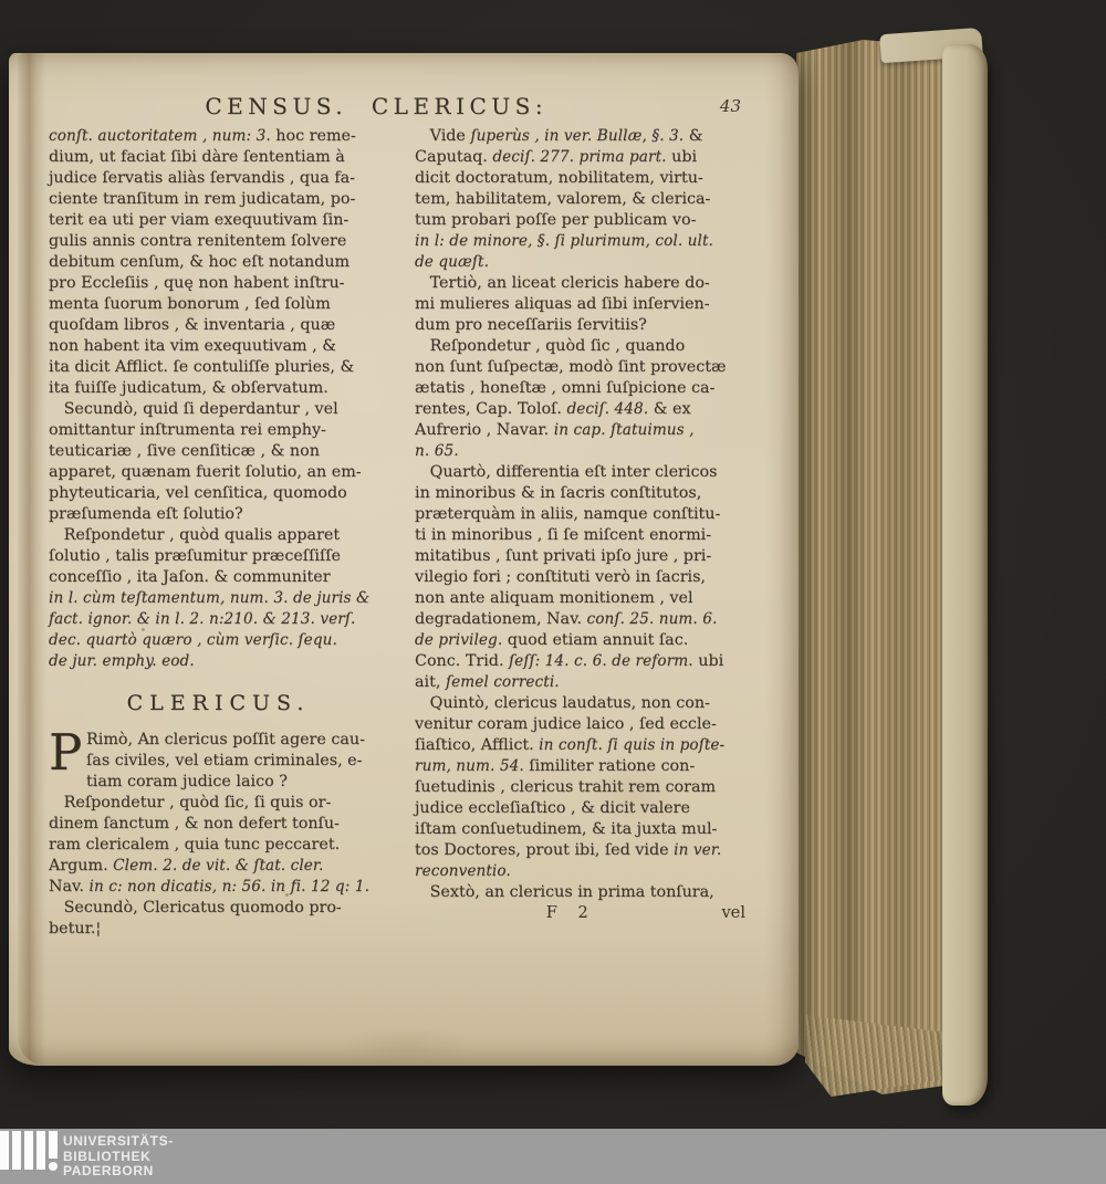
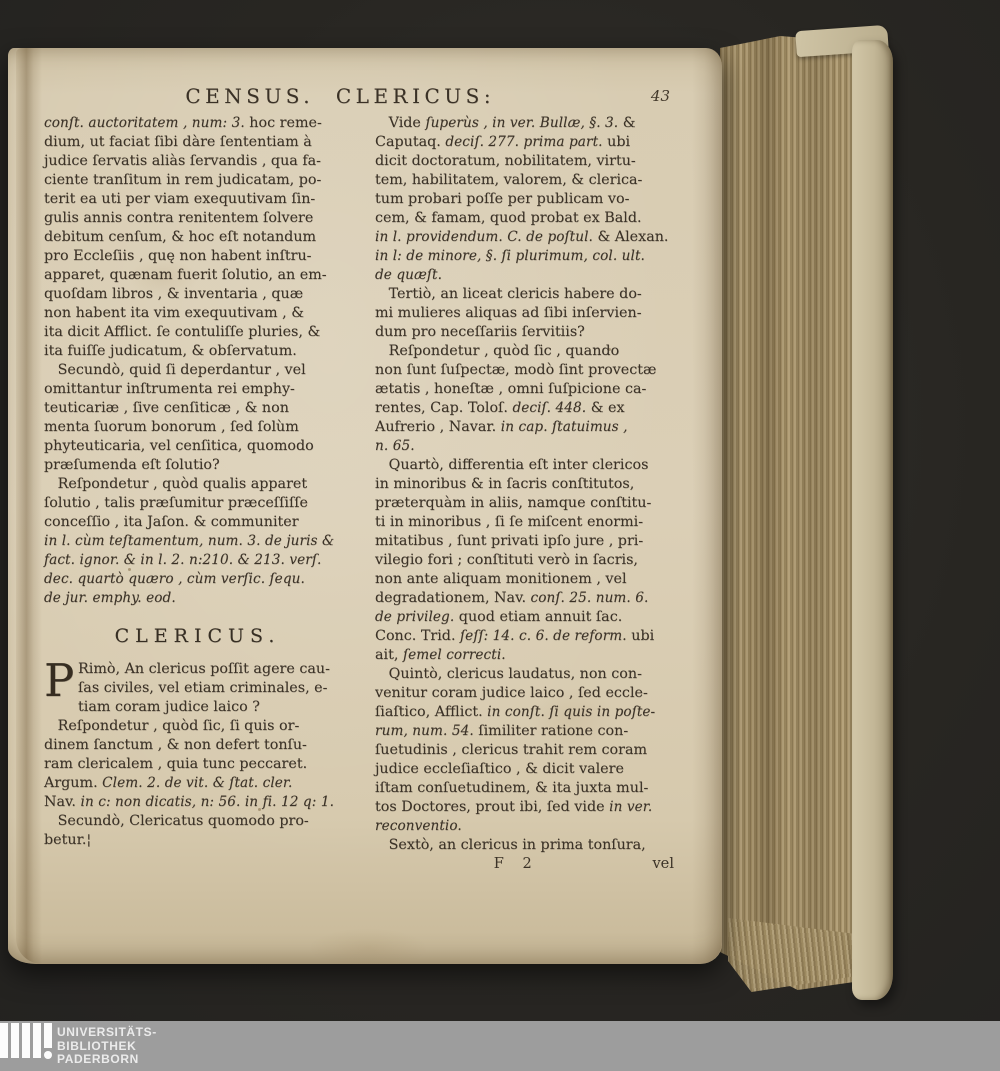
  CENSUS. CLERICUS:
  43
  conſt. auctoritatem , num: 3. hoc reme-
  dium, ut faciat ſibi dàre ſententiam à
  judice ſervatis aliàs ſervandis , qua fa-
  ciente tranſitum in rem judicatam, po-
  terit ea uti per viam exequutivam ſin-
  gulis annis contra renitentem ſolvere
  debitum cenſum, & hoc eſt notandum
  pro Eccleſiis , quę non habent inſtru-
- menta ſuorum bonorum , ſed ſolùm
+ apparet, quænam fuerit ſolutio, an em-
  quoſdam libros , & inventaria , quæ
  non habent ita vim exequutivam , &
  ita dicit Afflict. ſe contuliſſe pluries, &
  ita fuiſſe judicatum, & obſervatum.
  Secundò, quid ſi deperdantur , vel
  omittantur inſtrumenta rei emphy-
  teuticariæ , ſive cenſiticæ , & non
- apparet, quænam fuerit ſolutio, an em-
+ menta ſuorum bonorum , ſed ſolùm
  phyteuticaria, vel cenſitica, quomodo
  præſumenda eſt ſolutio?
  Reſpondetur , quòd qualis apparet
  ſolutio , talis præſumitur præceſſiſſe
  conceſſio , ita Jaſon. & communiter
  in l. cùm teſtamentum, num. 3. de juris &
  fact. ignor. & in l. 2. n:210. & 213. verſ.
  dec. quartò quæro , cùm verſic. ſequ.
  de jur. emphy. eod.
  CLERICUS.
  P
  Rimò, An clericus poſſit agere cau-
  ſas civiles, vel etiam criminales, e-
  tiam coram judice laico ?
  Reſpondetur , quòd ſic, ſi quis or-
  dinem ſanctum , & non defert tonſu-
  ram clericalem , quia tunc peccaret.
  Argum. Clem. 2. de vit. & ſtat. cler.
  Nav. in c: non dicatis, n: 56. in fi. 12 q: 1.
  Secundò, Clericatus quomodo pro-
  betur.¦
  Vide ſuperùs , in ver. Bullæ, §. 3. &
  Caputaq. deciſ. 277. prima part. ubi
  dicit doctoratum, nobilitatem, virtu-
  tem, habilitatem, valorem, & clerica-
  tum probari poſſe per publicam vo-
+ cem, & famam, quod probat ex Bald.
+ in l. providendum. C. de poſtul. & Alexan.
  in l: de minore, §. ſi plurimum, col. ult.
  de quæſt.
  Tertiò, an liceat clericis habere do-
  mi mulieres aliquas ad ſibi inſervien-
  dum pro neceſſariis ſervitiis?
  Reſpondetur , quòd ſic , quando
  non ſunt ſuſpectæ, modò ſint provectæ
  ætatis , honeſtæ , omni ſuſpicione ca-
  rentes, Cap. Toloſ. deciſ. 448. & ex
  Aufrerio , Navar. in cap. ſtatuimus ,
  n. 65.
  Quartò, differentia eſt inter clericos
  in minoribus & in ſacris conſtitutos,
  præterquàm in aliis, namque conſtitu-
  ti in minoribus , ſi ſe miſcent enormi-
  mitatibus , ſunt privati ipſo jure , pri-
  vilegio fori ; conſtituti verò in ſacris,
  non ante aliquam monitionem , vel
  degradationem, Nav. conſ. 25. num. 6.
  de privileg. quod etiam annuit ſac.
  Conc. Trid. ſeſſ: 14. c. 6. de reform. ubi
  ait, ſemel correcti.
  Quintò, clericus laudatus, non con-
  venitur coram judice laico , ſed eccle-
  ſiaſtico, Afflict. in conſt. ſi quis in poſte-
  rum, num. 54. ſimiliter ratione con-
  ſuetudinis , clericus trahit rem coram
  judice eccleſiaſtico , & dicit valere
  iſtam conſuetudinem, & ita juxta mul-
  tos Doctores, prout ibi, ſed vide in ver.
  reconventio.
  Sextò, an clericus in prima tonſura,
  F 2
  vel
  UNIVERSITÄTS-
  BIBLIOTHEK
  PADERBORN
